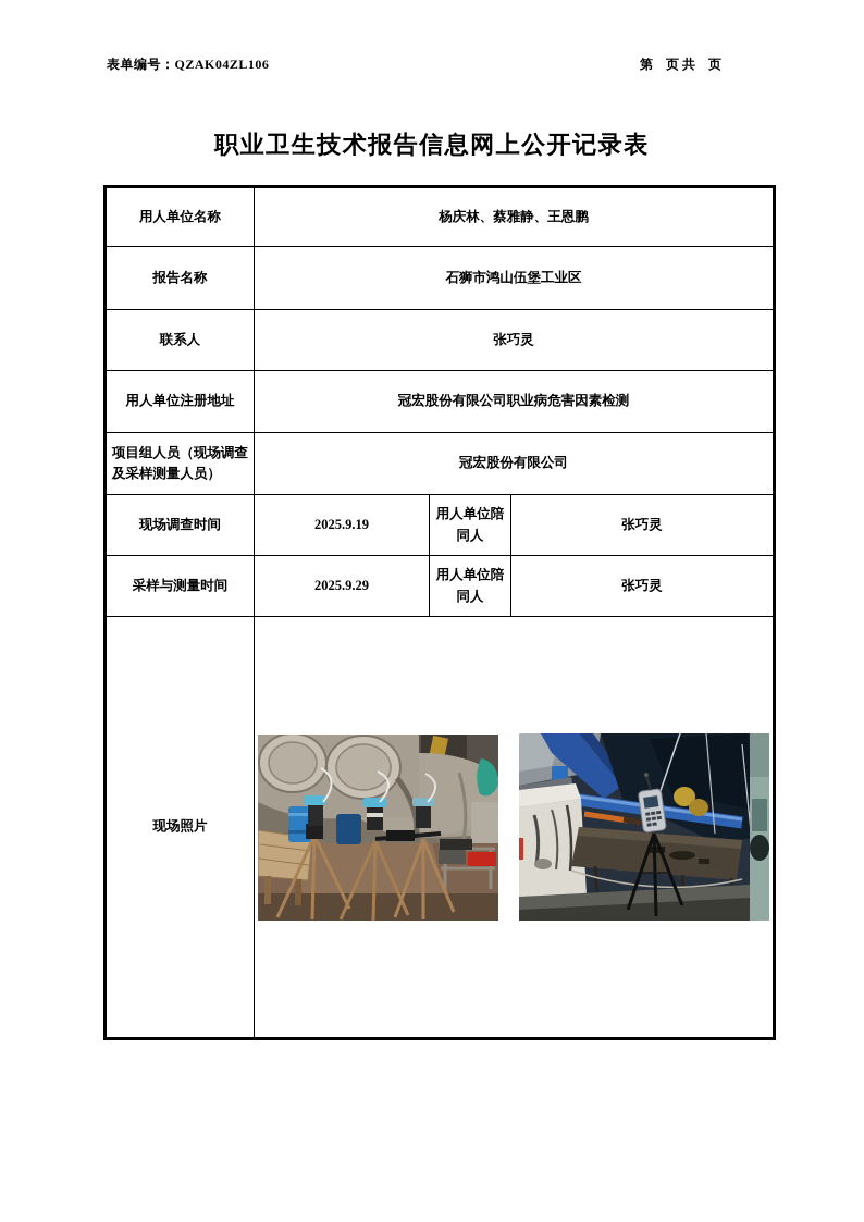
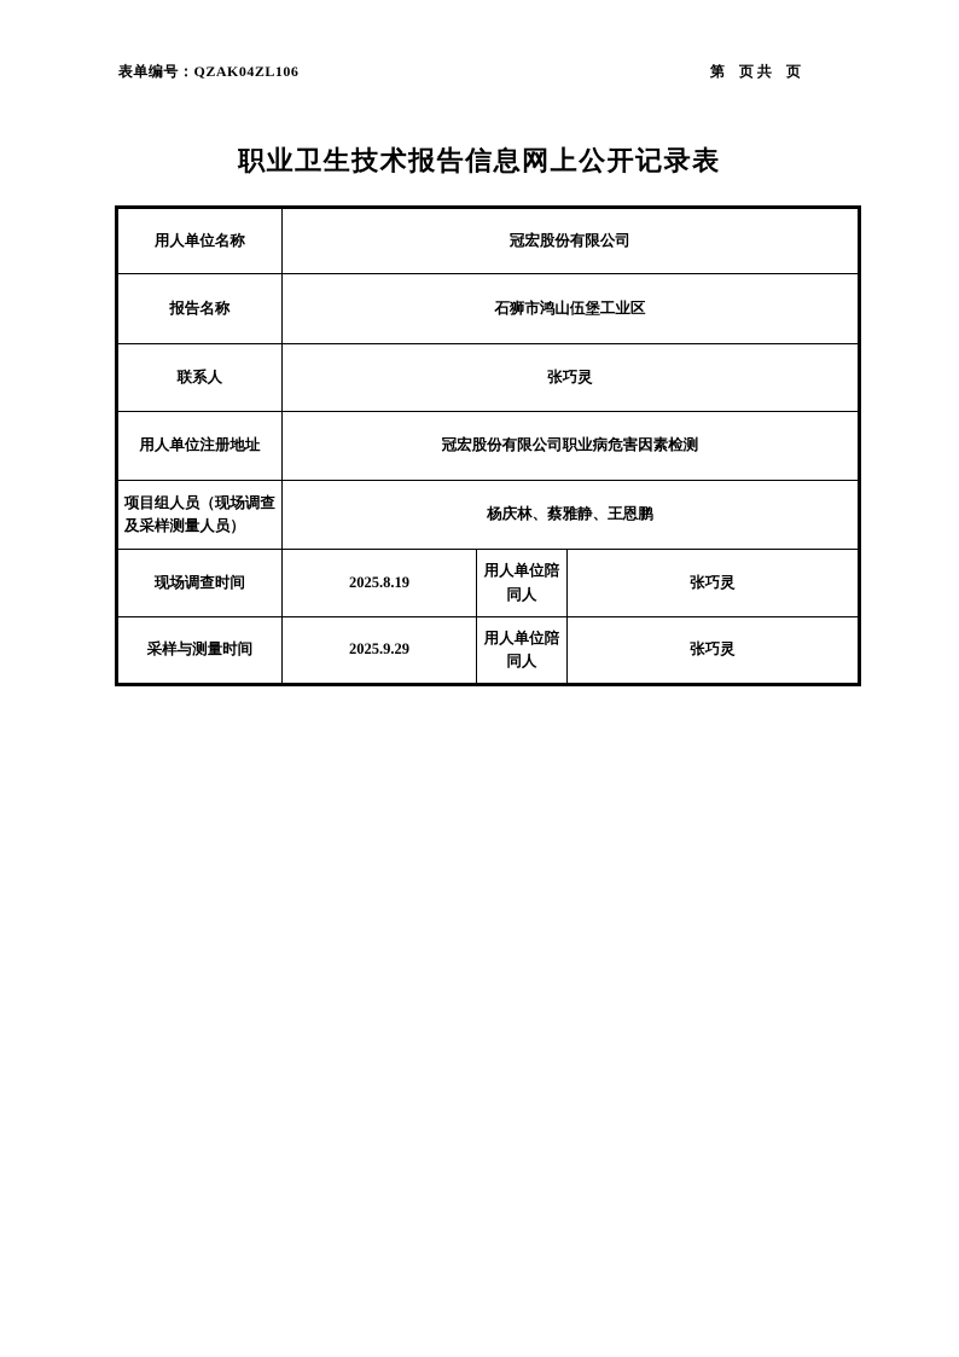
  表单编号：QZAK04ZL106
  第 页 共 页
  职业卫生技术报告信息网上公开记录表
- 用人单位名称	杨庆林、蔡雅静、王恩鹏
+ 用人单位名称	冠宏股份有限公司
  报告名称	石狮市鸿山伍堡工业区
  联系人	张巧灵
  用人单位注册地址	冠宏股份有限公司职业病危害因素检测
- 项目组人员（现场调查及采样测量人员）	冠宏股份有限公司
+ 项目组人员（现场调查及采样测量人员）	杨庆林、蔡雅静、王恩鹏
- 现场调查时间	2025.9.19	用人单位陪同人	张巧灵
+ 现场调查时间	2025.8.19	用人单位陪同人	张巧灵
  采样与测量时间	2025.9.29	用人单位陪同人	张巧灵
- 现场照片
